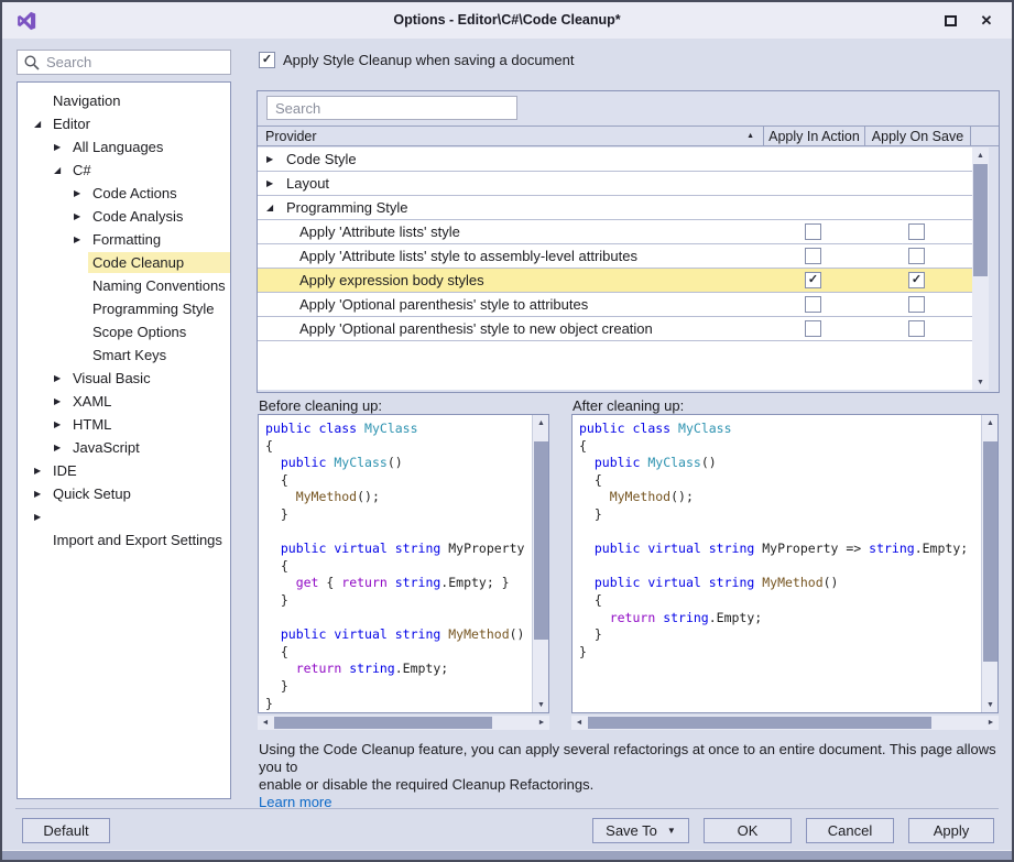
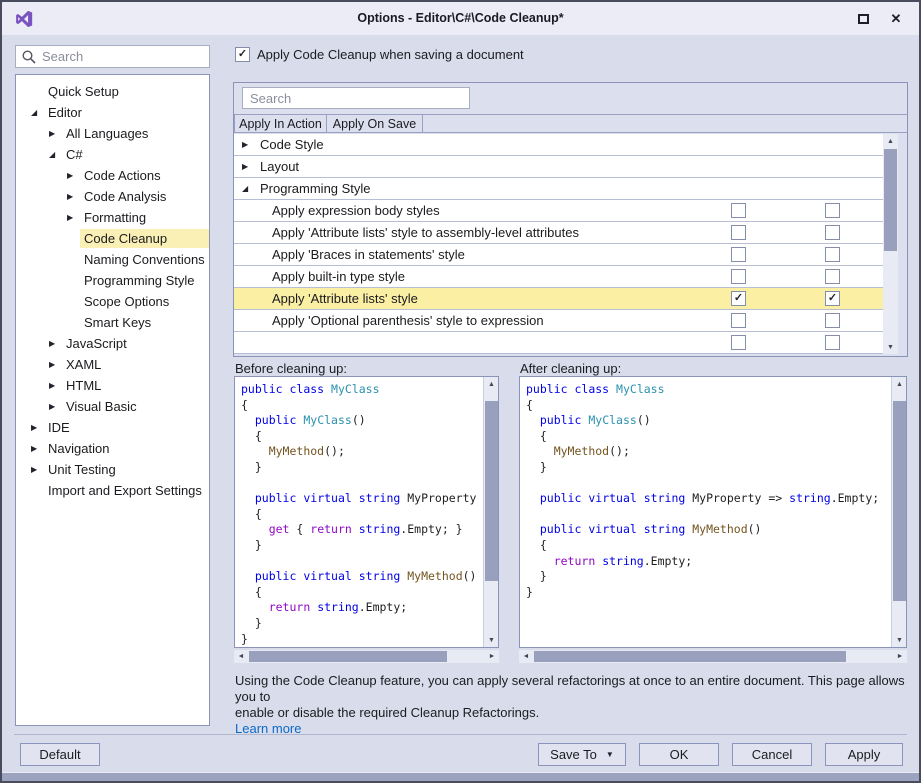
  Options - Editor\C#\Code Cleanup*
  ✕
  Search
- Navigation
+ Quick Setup
  ◢
  Editor
  ▶
  All Languages
  ◢
  C#
  ▶
  Code Actions
  ▶
  Code Analysis
  ▶
  Formatting
  Code Cleanup
  Naming Conventions
  Programming Style
  Scope Options
  Smart Keys
  ▶
- Visual Basic
+ JavaScript
  ▶
  XAML
  ▶
  HTML
  ▶
- JavaScript
+ Visual Basic
  ▶
  IDE
  ▶
- Quick Setup
+ Navigation
  ▶
+ Unit Testing
  Import and Export Settings
  ✓
- Apply Style Cleanup when saving a document
+ Apply Code Cleanup when saving a document
  Search
- Provider
  Apply In Action
  Apply On Save
  ▶
  Code Style
  ▶
  Layout
  ◢
  Programming Style
- Apply 'Attribute lists' style
+ Apply expression body styles
  Apply 'Attribute lists' style to assembly-level attributes
+ Apply 'Braces in statements' style
+ Apply built-in type style
- Apply expression body styles
+ Apply 'Attribute lists' style
  ✓
  ✓
- Apply 'Optional parenthesis' style to attributes
+ Apply 'Optional parenthesis' style to expression
- Apply 'Optional parenthesis' style to new object creation
  Before cleaning up:
  public class MyClass
  {
  public MyClass()
  {
  MyMethod();
  }
  public virtual string MyProperty
  {
  get { return string.Empty; }
  }
  public virtual string MyMethod()
  {
  return string.Empty;
  }
  }
  After cleaning up:
  public class MyClass
  {
  public MyClass()
  {
  MyMethod();
  }
  public virtual string MyProperty => string.Empty;
  public virtual string MyMethod()
  {
  return string.Empty;
  }
  }
  Using the Code Cleanup feature, you can apply several refactorings at once to an entire document. This page allows you to
  enable or disable the required Cleanup Refactorings.
  Learn more
  Default
  Save To
  ▼
  OK
  Cancel
  Apply
